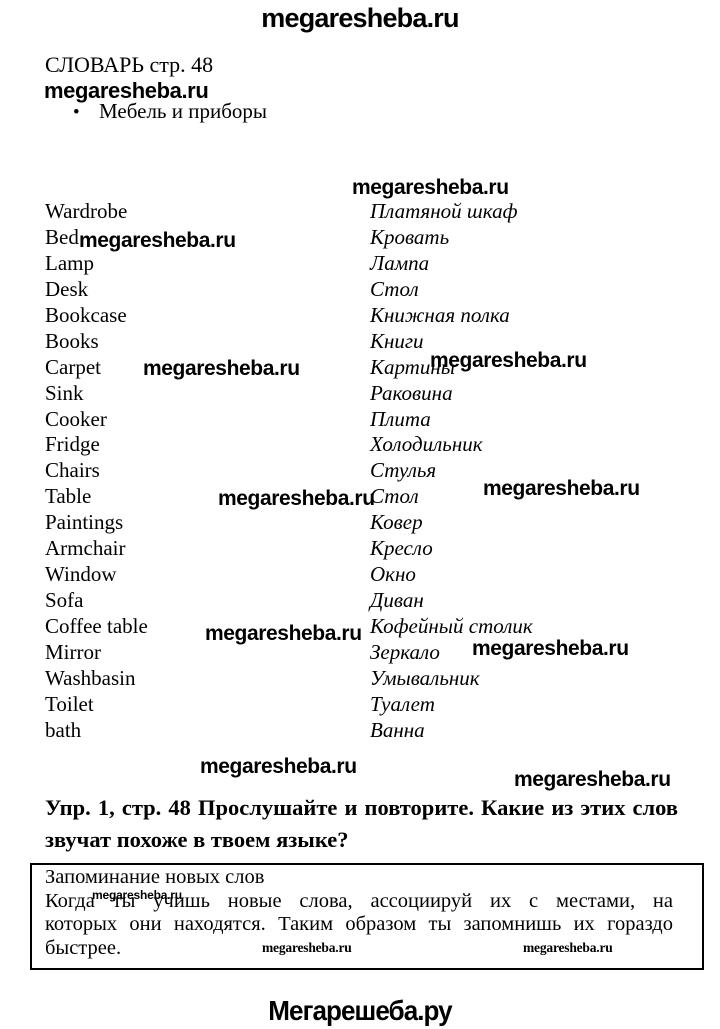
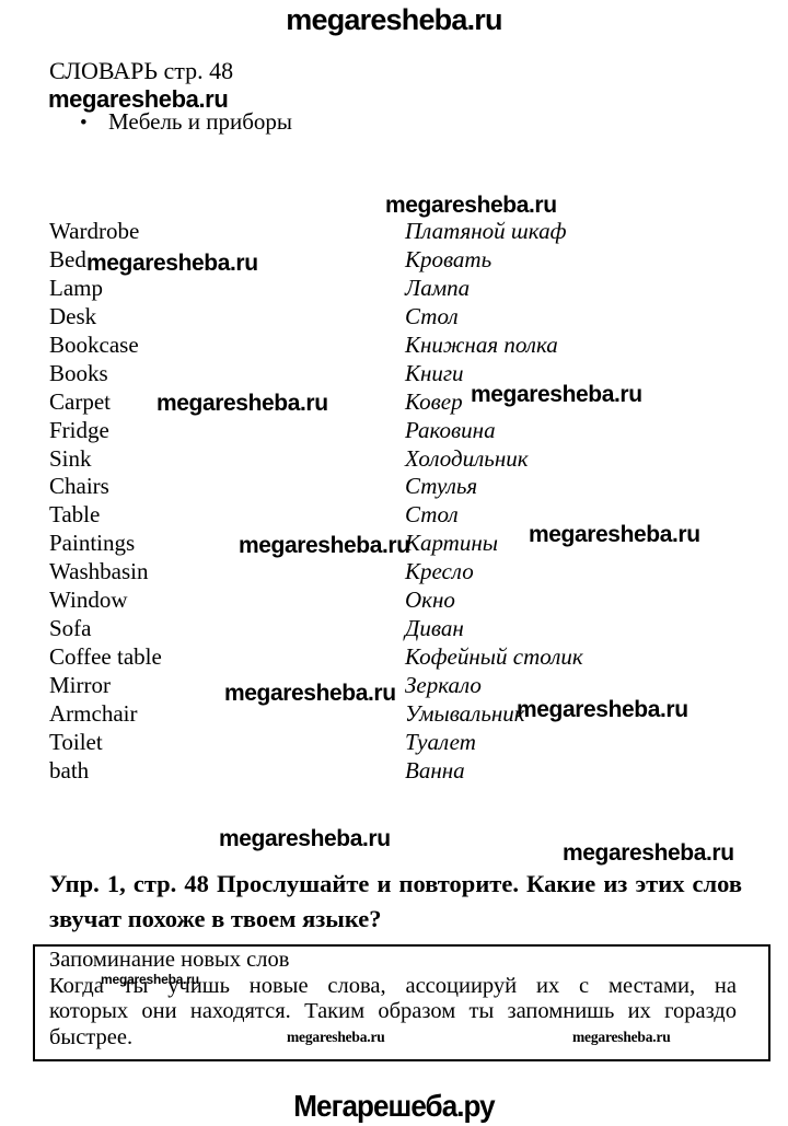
  megaresheba.ru
  СЛОВАРЬ стр. 48
  megaresheba.ru
  • Мебель и приборы
  megaresheba.ru
  megaresheba.ru
  megaresheba.ru
  megaresheba.ru
  megaresheba.ru
  megaresheba.ru
  megaresheba.ru
  megaresheba.ru
  megaresheba.ru
  megaresheba.ru
  Wardrobe
  Платяной шкаф
  Bed
  Кровать
  Lamp
  Лампа
  Desk
  Стол
  Bookcase
  Книжная полка
  Books
  Книги
  Carpet
- Картины
+ Ковер
- Sink
+ Fridge
  Раковина
- Cooker
- Плита
- Fridge
+ Sink
  Холодильник
  Chairs
  Стулья
  Table
  Стол
  Paintings
- Ковер
+ Картины
- Armchair
+ Washbasin
  Кресло
  Window
  Окно
  Sofa
  Диван
  Coffee table
  Кофейный столик
  Mirror
  Зеркало
- Washbasin
+ Armchair
  Умывальник
  Toilet
  Туалет
  bath
  Ванна
  Упр. 1, стр. 48 Прослушайте и повторите. Какие из этих слов
  звучат похоже в твоем языке?
  Запоминание новых слов
  Когда ты учишь новые слова, ассоциируй их с местами, на
  которых они находятся. Таким образом ты запомнишь их гораздо
  быстрее.
  megaresheba.ru
  megaresheba.ru
  megaresheba.ru
  Мегарешеба.ру
